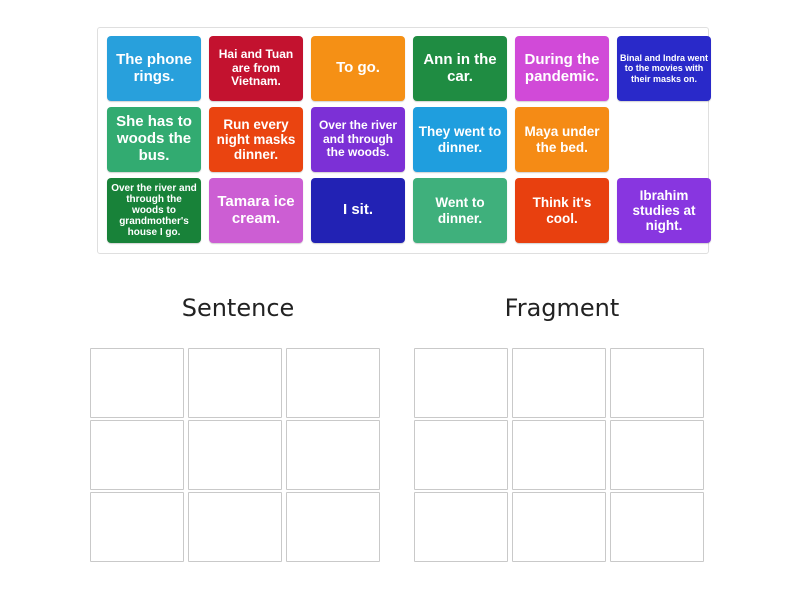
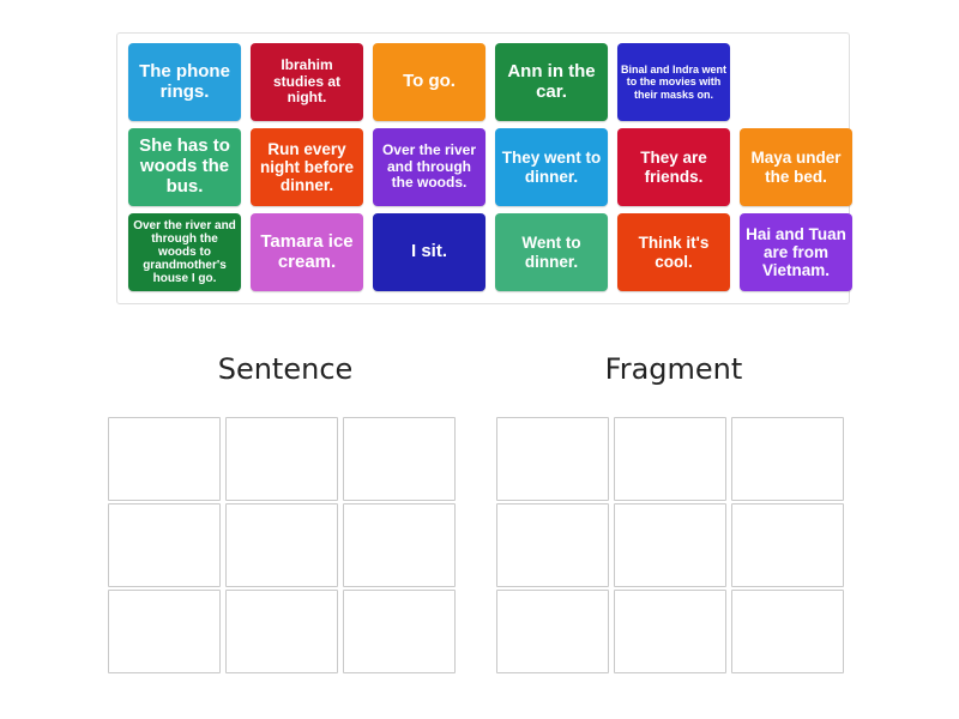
  The phone rings.
- Hai and Tuan are from Vietnam.
+ Ibrahim studies at night.
  To go.
  Ann in the car.
- During the pandemic.
  Binal and Indra went to the movies with their masks on.
  She has to woods the bus.
- Run every night masks dinner.
+ Run every night before dinner.
  Over the river and through the woods.
  They went to dinner.
+ They are friends.
  Maya under the bed.
  Over the river and through the woods to grandmother's house I go.
  Tamara ice cream.
  I sit.
  Went to dinner.
  Think it's cool.
- Ibrahim studies at night.
+ Hai and Tuan are from Vietnam.
  Sentence
  Fragment
